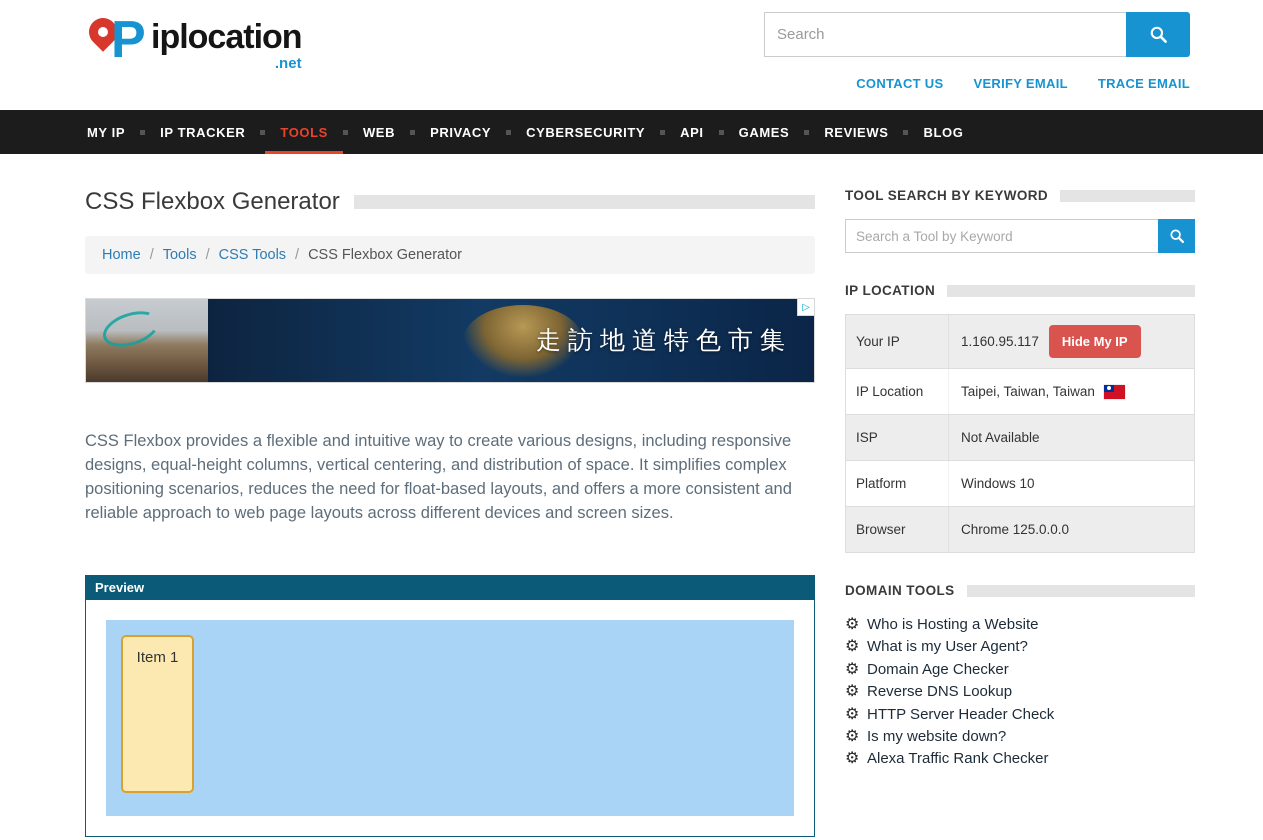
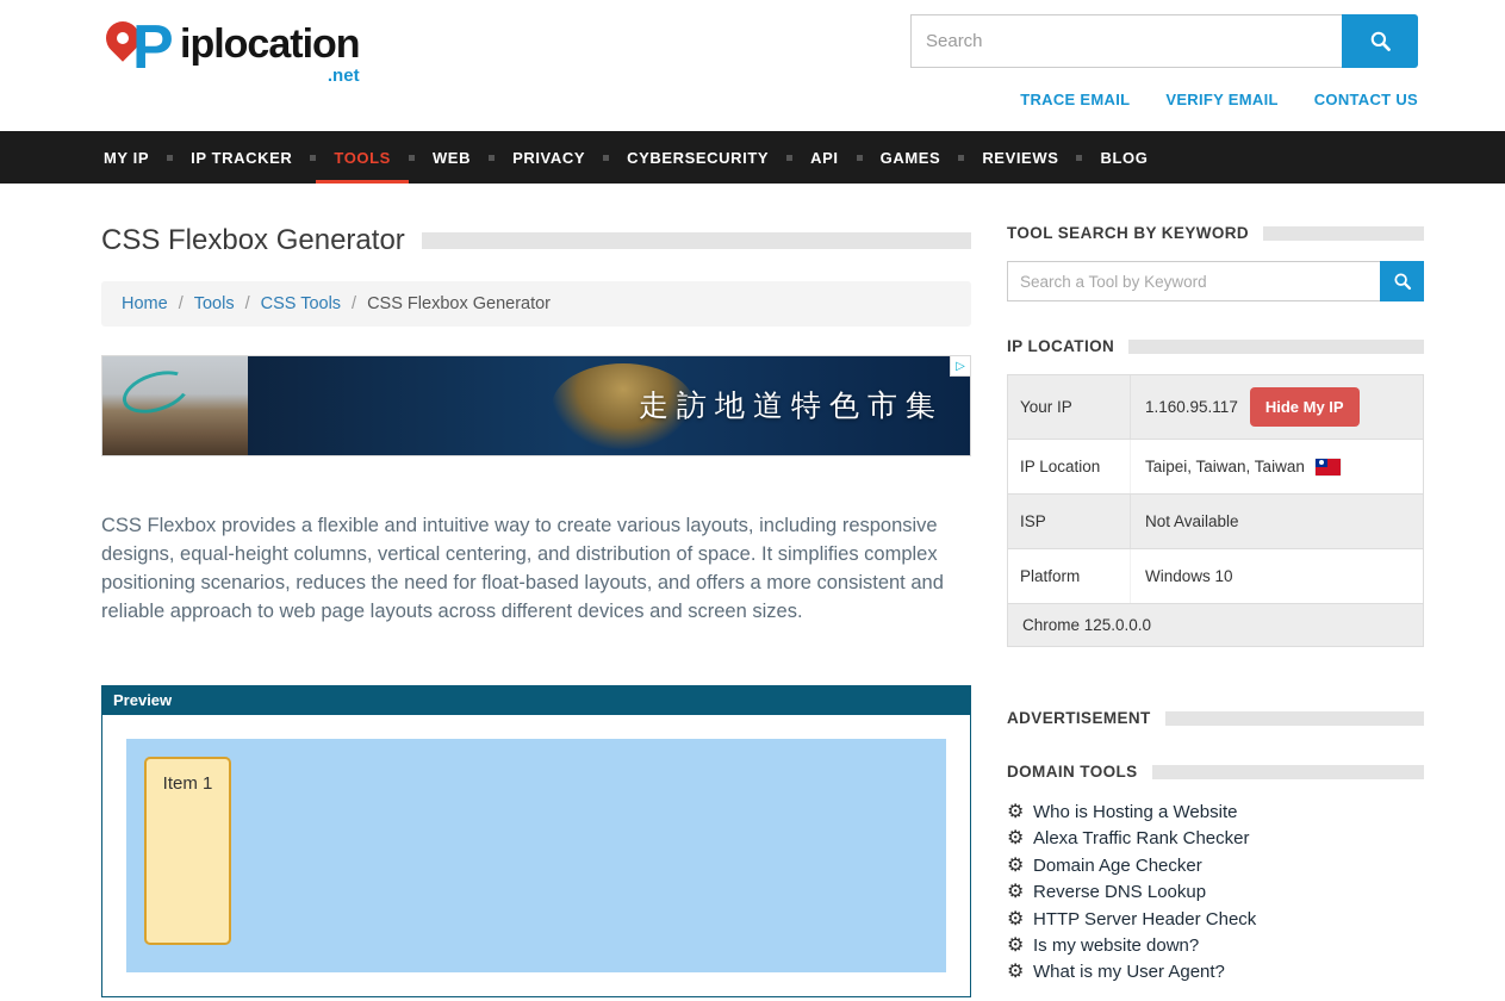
  P
  iplocation
  .net
  Search
- CONTACT US
+ TRACE EMAIL
  VERIFY EMAIL
- TRACE EMAIL
+ CONTACT US
  MY IP
  IP TRACKER
  TOOLS
  WEB
  PRIVACY
  CYBERSECURITY
  API
  GAMES
  REVIEWS
  BLOG
  CSS Flexbox Generator
  Home
  /
  Tools
  /
  CSS Tools
  /
  CSS Flexbox Generator
  走訪地道特色市集
  ▷
- CSS Flexbox provides a flexible and intuitive way to create various designs, including responsive designs, equal-height columns, vertical centering, and distribution of space. It simplifies complex positioning scenarios, reduces the need for float-based layouts, and offers a more consistent and reliable approach to web page layouts across different devices and screen sizes.
+ CSS Flexbox provides a flexible and intuitive way to create various layouts, including responsive designs, equal-height columns, vertical centering, and distribution of space. It simplifies complex positioning scenarios, reduces the need for float-based layouts, and offers a more consistent and reliable approach to web page layouts across different devices and screen sizes.
  Preview
  Item 1
  TOOL SEARCH BY KEYWORD
  Search a Tool by Keyword
  IP LOCATION
  Your IP
  1.160.95.117
  Hide My IP
  IP Location
  Taipei, Taiwan, Taiwan
  ISP
  Not Available
  Platform
  Windows 10
- Browser
  Chrome 125.0.0.0
+ ADVERTISEMENT
  DOMAIN TOOLS
  ⚙
  Who is Hosting a Website
  ⚙
- What is my User Agent?
+ Alexa Traffic Rank Checker
  ⚙
  Domain Age Checker
  ⚙
  Reverse DNS Lookup
  ⚙
  HTTP Server Header Check
  ⚙
  Is my website down?
  ⚙
- Alexa Traffic Rank Checker
+ What is my User Agent?
